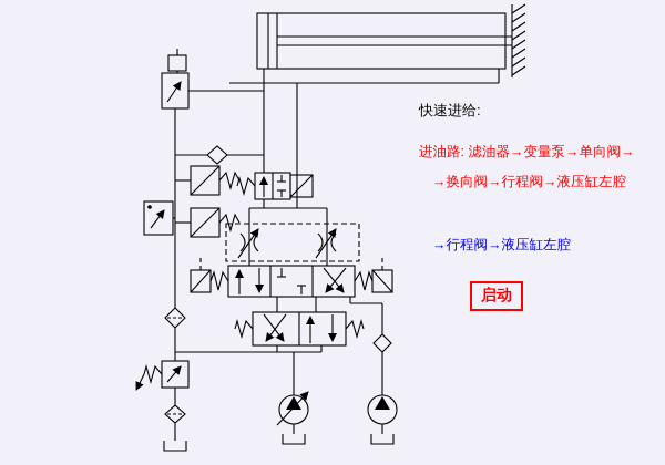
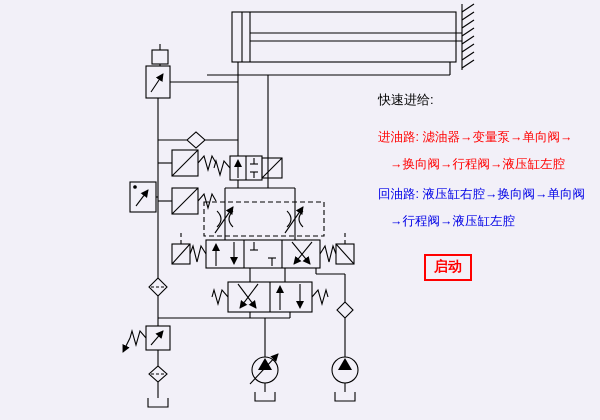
  快速进给:
  进油路: 滤油器→变量泵→单向阀→
  →换向阀→行程阀→液压缸左腔
+ 回油路: 液压缸右腔→换向阀→单向阀
  →行程阀→液压缸左腔
  启动
